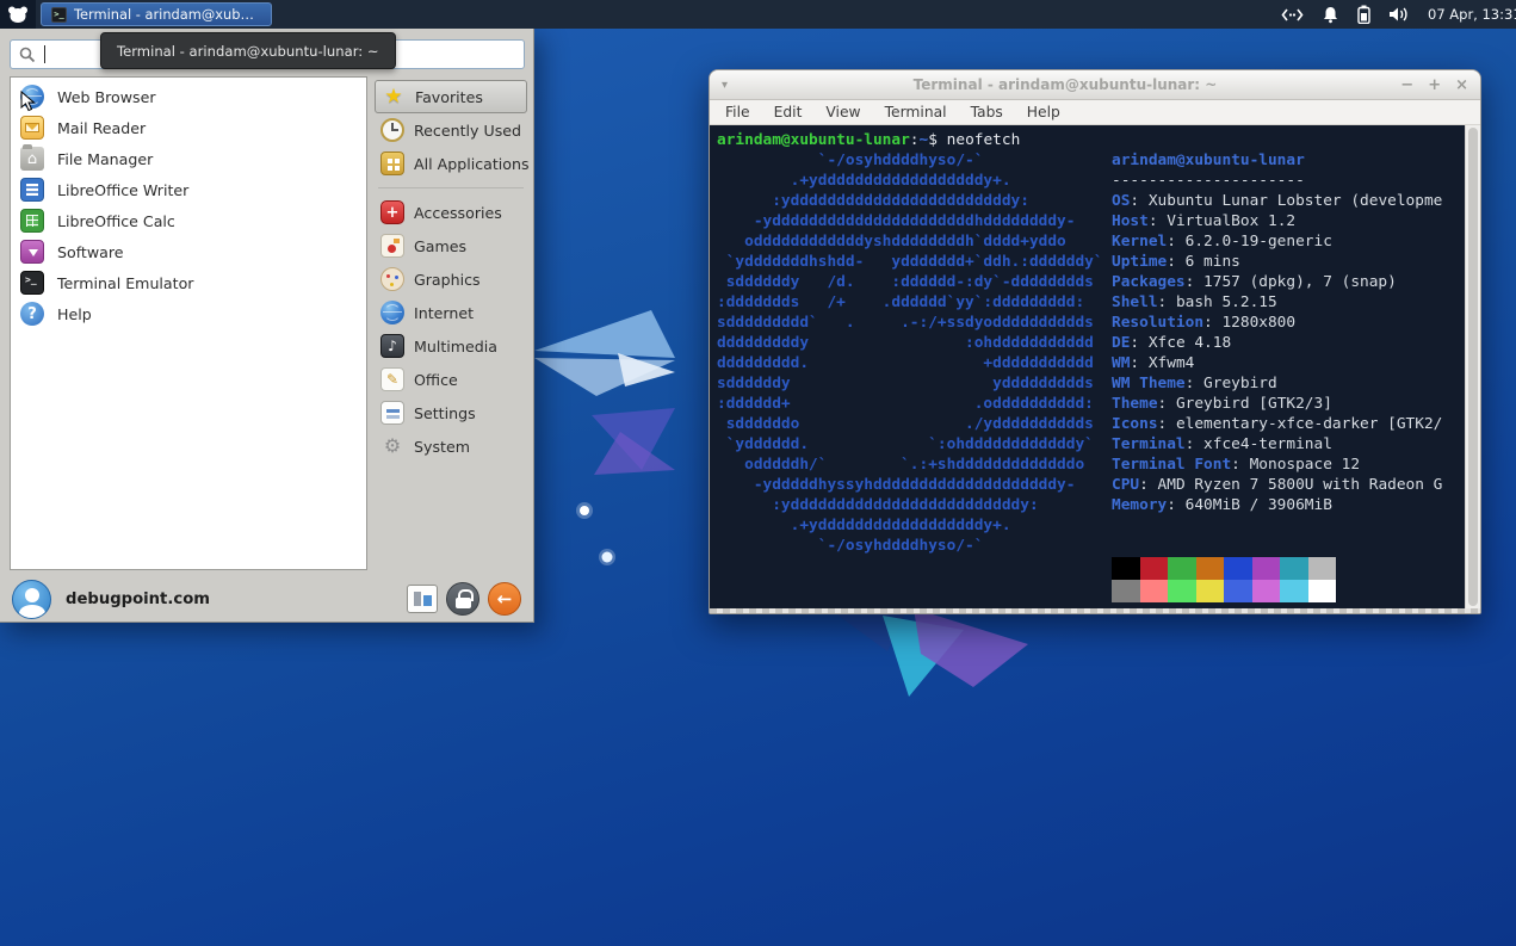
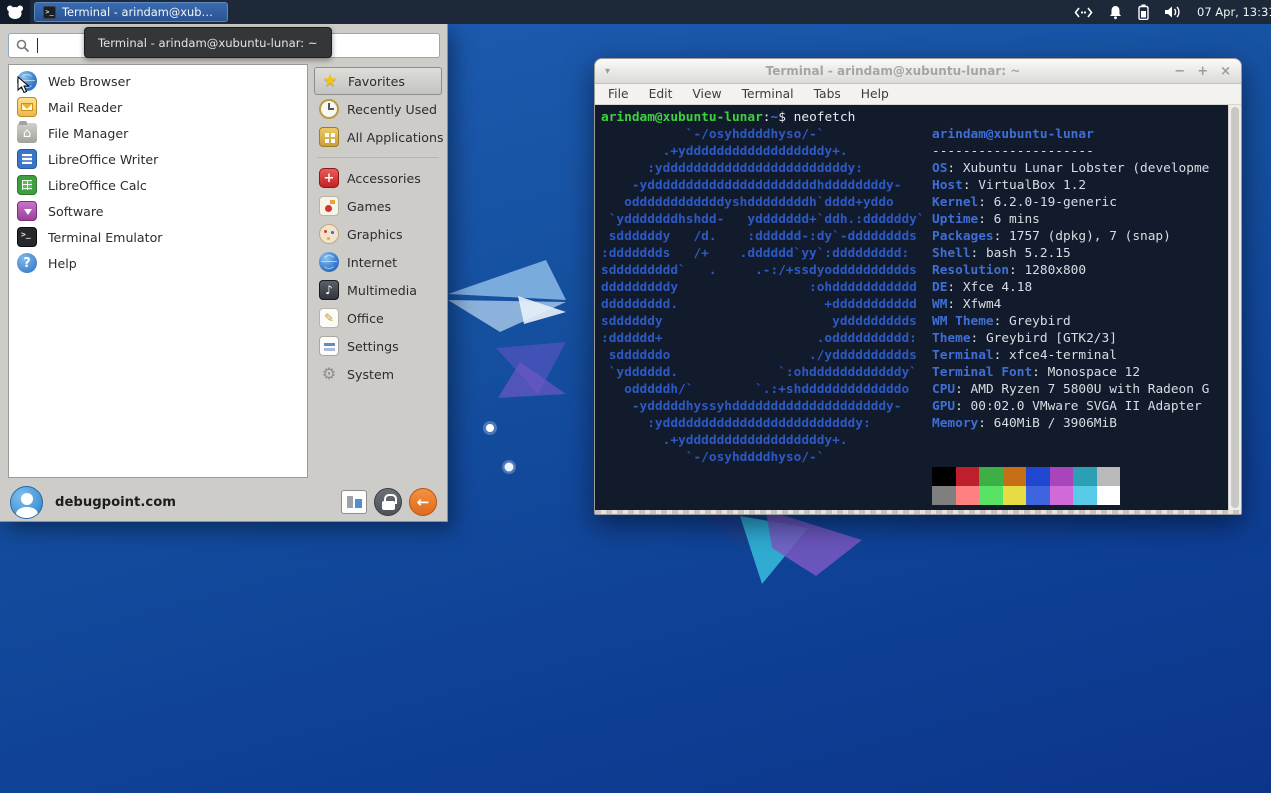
  >_
  Terminal - arindam@xubunt
  07 Apr, 13:3
  Terminal - arindam@xubuntu-lunar: ~
  Web Browser
  Mail Reader
  File Manager
  LibreOffice Writer
  LibreOffice Calc
  Software
  Terminal Emulator
  Help
  Favorites
  Recently Used
  All Applications
  Accessories
  Games
  Graphics
  Internet
  Multimedia
  Office
  Settings
  System
  debugpoint.com
  ←
  ▾
  Terminal - arindam@xubuntu-lunar: ~
  −
  +
  ×
  File
  Edit
  View
  Terminal
  Tabs
  Help
  arindam@xubuntu-lunar:~$ neofetch
  `-/osyhddddhyso/-`
  .+yddddddddddddddddddy+.
  :yddddddddddddddddddddddddy:
  -yddddddddddddddddddddddhddddddddy-
  oddddddddddddyshddddddddh`dddd+yddo
  `ydddddddhshdd- yddddddd+`ddh.:ddddddy`
  sddddddy /d. :dddddd-:dy`-dddddddds
  :ddddddds /+ .dddddd`yy`:ddddddddd:
  sddddddddd` . .-:/+ssdyodddddddddds
  dddddddddy :ohddddddddddd
  ddddddddd. +ddddddddddd
  sddddddy yddddddddds
  :dddddd+ .odddddddddd:
  sddddddo ./ydddddddddds
  `ydddddd. `:ohddddddddddddy`
  odddddh/` `.:+shdddddddddddddo
  -ydddddhyssyhddddddddddddddddddddy-
  :ydddddddddddddddddddddddddy:
  .+yddddddddddddddddddy+.
  `-/osyhddddhyso/-`
  arindam@xubuntu-lunar
  ---------------------
  OS: Xubuntu Lunar Lobster (developme
  Host: VirtualBox 1.2
  Kernel: 6.2.0-19-generic
  Uptime: 6 mins
  Packages: 1757 (dpkg), 7 (snap)
  Shell: bash 5.2.15
  Resolution: 1280x800
  DE: Xfce 4.18
  WM: Xfwm4
  WM Theme: Greybird
  Theme: Greybird [GTK2/3]
- Icons: elementary-xfce-darker [GTK2/
  Terminal: xfce4-terminal
  Terminal Font: Monospace 12
  CPU: AMD Ryzen 7 5800U with Radeon G
+ GPU: 00:02.0 VMware SVGA II Adapter
  Memory: 640MiB / 3906MiB
